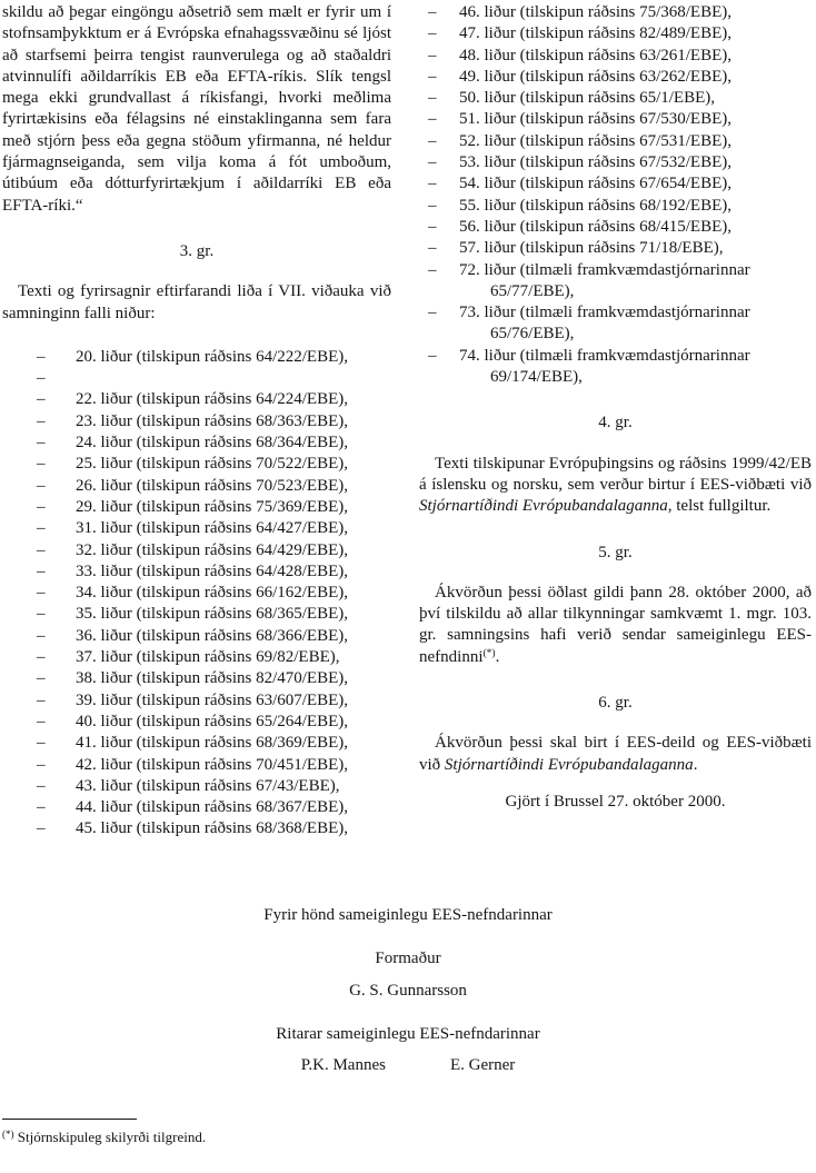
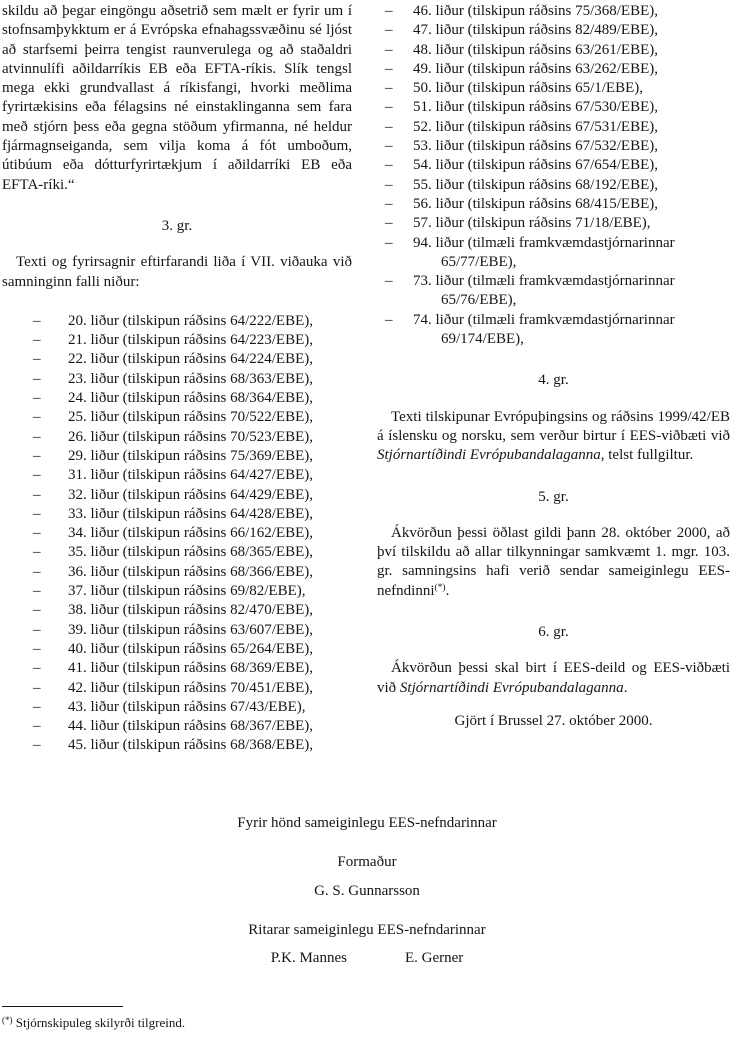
  skildu að þegar eingöngu aðsetrið sem mælt er fyrir um í stofnsamþykktum er á Evrópska efnahagssvæðinu sé ljóst að starfsemi þeirra tengist raunverulega og að staðaldri atvinnulífi aðildarríkis EB eða EFTA-ríkis. Slík tengsl mega ekki grundvallast á ríkisfangi, hvorki meðlima fyrirtækisins eða félagsins né einstaklinganna sem fara með stjórn þess eða gegna stöðum yfirmanna, né heldur fjármagnseiganda, sem vilja koma á fót umboðum, útibúum eða dótturfyrirtækjum í aðildarríki EB eða EFTA-ríki.“
  3. gr.
  Texti og fyrirsagnir eftirfarandi liða í VII. viðauka við samninginn falli niður:
  –
  20. liður (tilskipun ráðsins 64/222/EBE),
  –
+ 21. liður (tilskipun ráðsins 64/223/EBE),
  –
  22. liður (tilskipun ráðsins 64/224/EBE),
  –
  23. liður (tilskipun ráðsins 68/363/EBE),
  –
  24. liður (tilskipun ráðsins 68/364/EBE),
  –
  25. liður (tilskipun ráðsins 70/522/EBE),
  –
  26. liður (tilskipun ráðsins 70/523/EBE),
  –
  29. liður (tilskipun ráðsins 75/369/EBE),
  –
  31. liður (tilskipun ráðsins 64/427/EBE),
  –
  32. liður (tilskipun ráðsins 64/429/EBE),
  –
  33. liður (tilskipun ráðsins 64/428/EBE),
  –
  34. liður (tilskipun ráðsins 66/162/EBE),
  –
  35. liður (tilskipun ráðsins 68/365/EBE),
  –
  36. liður (tilskipun ráðsins 68/366/EBE),
  –
  37. liður (tilskipun ráðsins 69/82/EBE),
  –
  38. liður (tilskipun ráðsins 82/470/EBE),
  –
  39. liður (tilskipun ráðsins 63/607/EBE),
  –
  40. liður (tilskipun ráðsins 65/264/EBE),
  –
  41. liður (tilskipun ráðsins 68/369/EBE),
  –
  42. liður (tilskipun ráðsins 70/451/EBE),
  –
  43. liður (tilskipun ráðsins 67/43/EBE),
  –
  44. liður (tilskipun ráðsins 68/367/EBE),
  –
  45. liður (tilskipun ráðsins 68/368/EBE),
  –
  46. liður (tilskipun ráðsins 75/368/EBE),
  –
  47. liður (tilskipun ráðsins 82/489/EBE),
  –
  48. liður (tilskipun ráðsins 63/261/EBE),
  –
  49. liður (tilskipun ráðsins 63/262/EBE),
  –
  50. liður (tilskipun ráðsins 65/1/EBE),
  –
  51. liður (tilskipun ráðsins 67/530/EBE),
  –
  52. liður (tilskipun ráðsins 67/531/EBE),
  –
  53. liður (tilskipun ráðsins 67/532/EBE),
  –
  54. liður (tilskipun ráðsins 67/654/EBE),
  –
  55. liður (tilskipun ráðsins 68/192/EBE),
  –
  56. liður (tilskipun ráðsins 68/415/EBE),
  –
  57. liður (tilskipun ráðsins 71/18/EBE),
  –
- 72. liður (tilmæli framkvæmdastjórnarinnar 65/77/EBE),
+ 94. liður (tilmæli framkvæmdastjórnarinnar 65/77/EBE),
  –
  73. liður (tilmæli framkvæmdastjórnarinnar 65/76/EBE),
  –
  74. liður (tilmæli framkvæmdastjórnarinnar 69/174/EBE),
  4. gr.
  Texti tilskipunar Evrópuþingsins og ráðsins 1999/42/EB á íslensku og norsku, sem verður birtur í EES-viðbæti við Stjórnartíðindi Evrópubandalaganna, telst fullgiltur.
  5. gr.
  Ákvörðun þessi öðlast gildi þann 28. október 2000, að því tilskildu að allar tilkynningar samkvæmt 1. mgr. 103. gr. samningsins hafi verið sendar sameiginlegu EES-nefndinni(*).
  6. gr.
  Ákvörðun þessi skal birt í EES-deild og EES-viðbæti við Stjórnartíðindi Evrópubandalaganna.
  Gjört í Brussel 27. október 2000.
  Fyrir hönd sameiginlegu EES-nefndarinnar
  Formaður
  G. S. Gunnarsson
  Ritarar sameiginlegu EES-nefndarinnar
  P.K. Mannes
  E. Gerner
  (*) Stjórnskipuleg skilyrði tilgreind.
